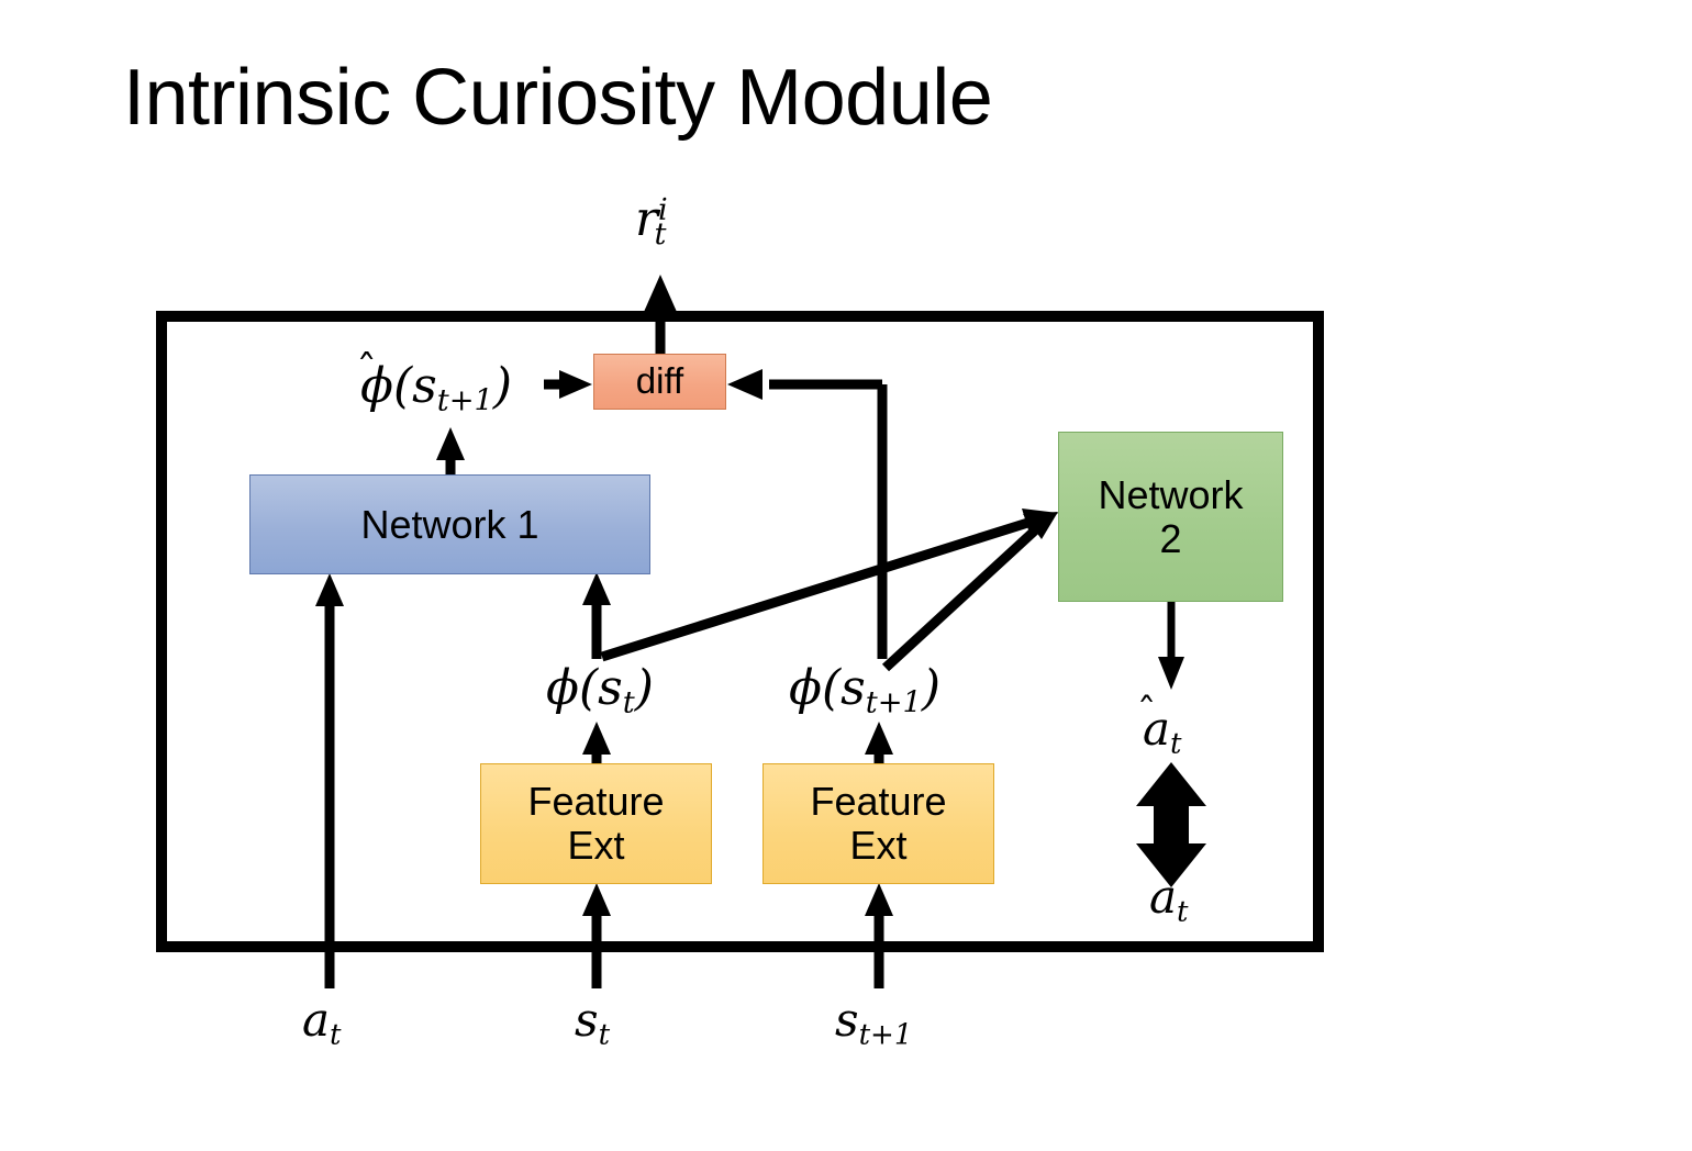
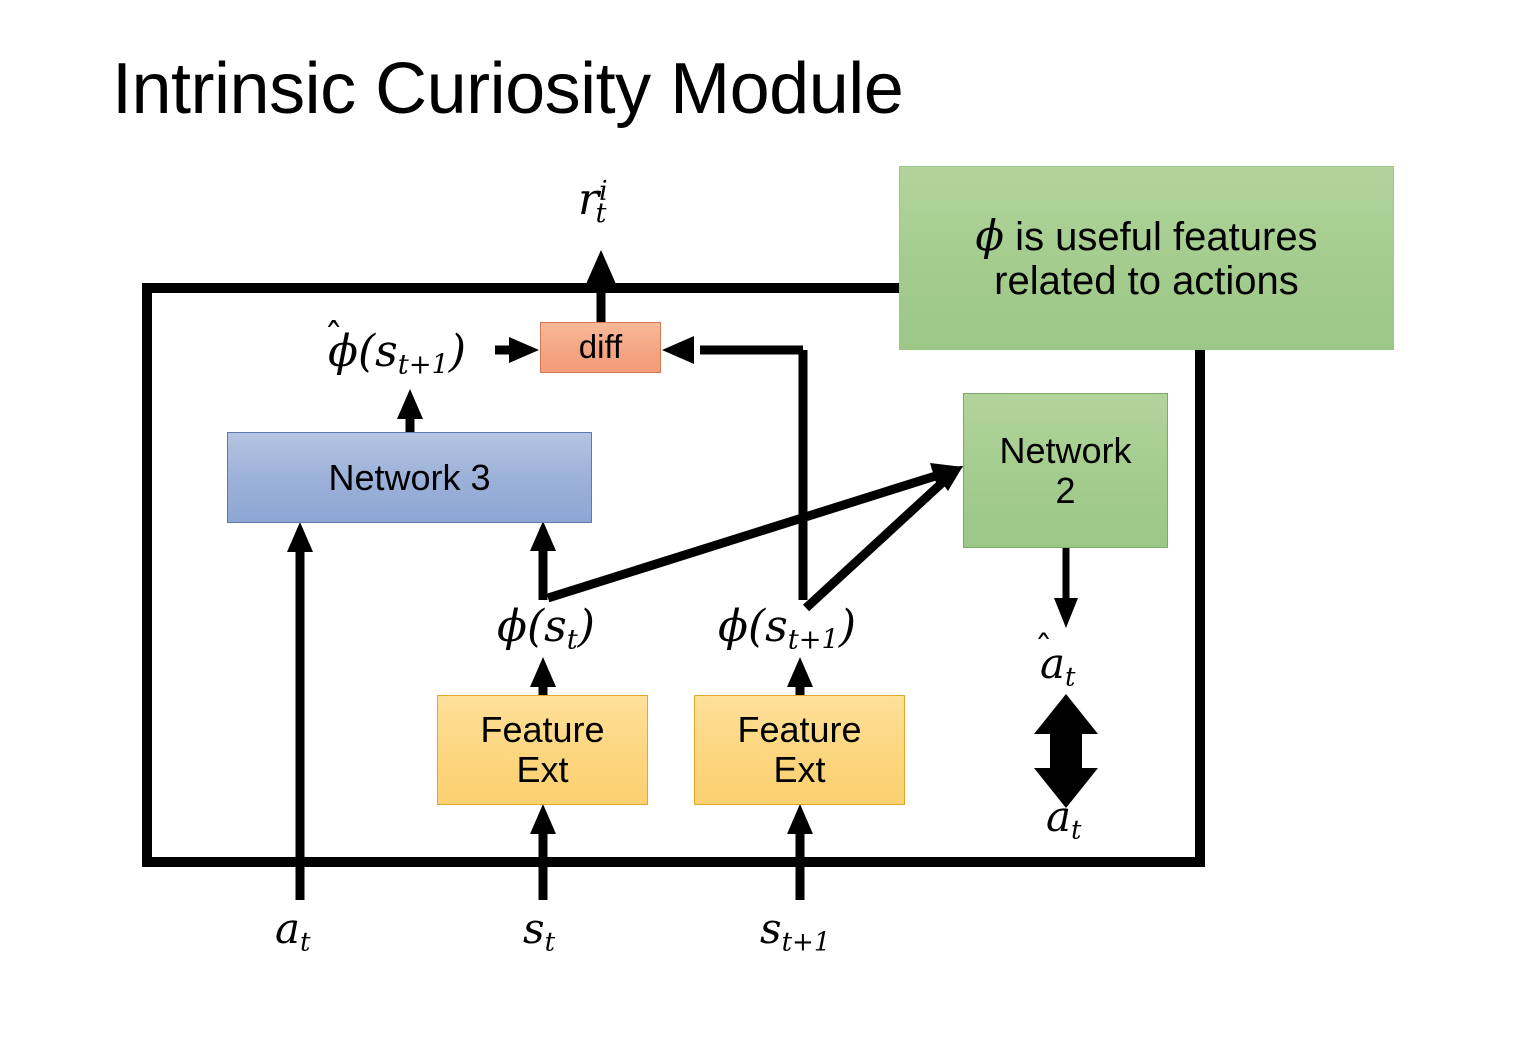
  Intrinsic Curiosity Module
- Network 1
+ Network 3
  Network
  2
  diff
  Feature
  Ext
  Feature
  Ext
+ ϕ is useful features
+ related to actions
  rit
  ϕ(st+1)
  ϕ(st)
  ϕ(st+1)
  at
  at
  at
  st
  st+1
